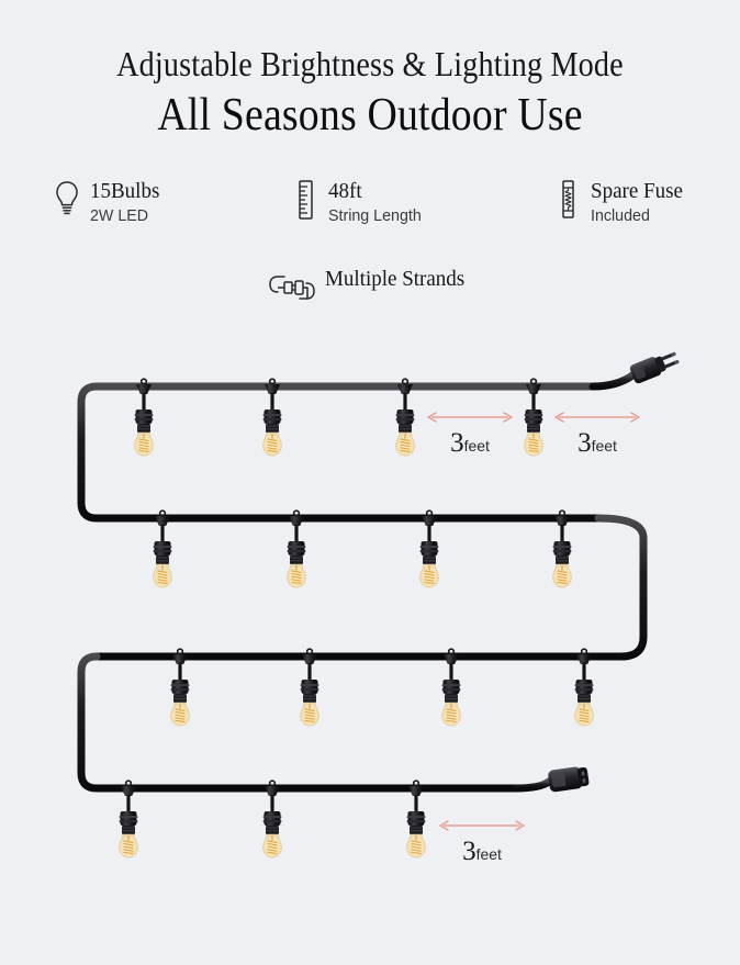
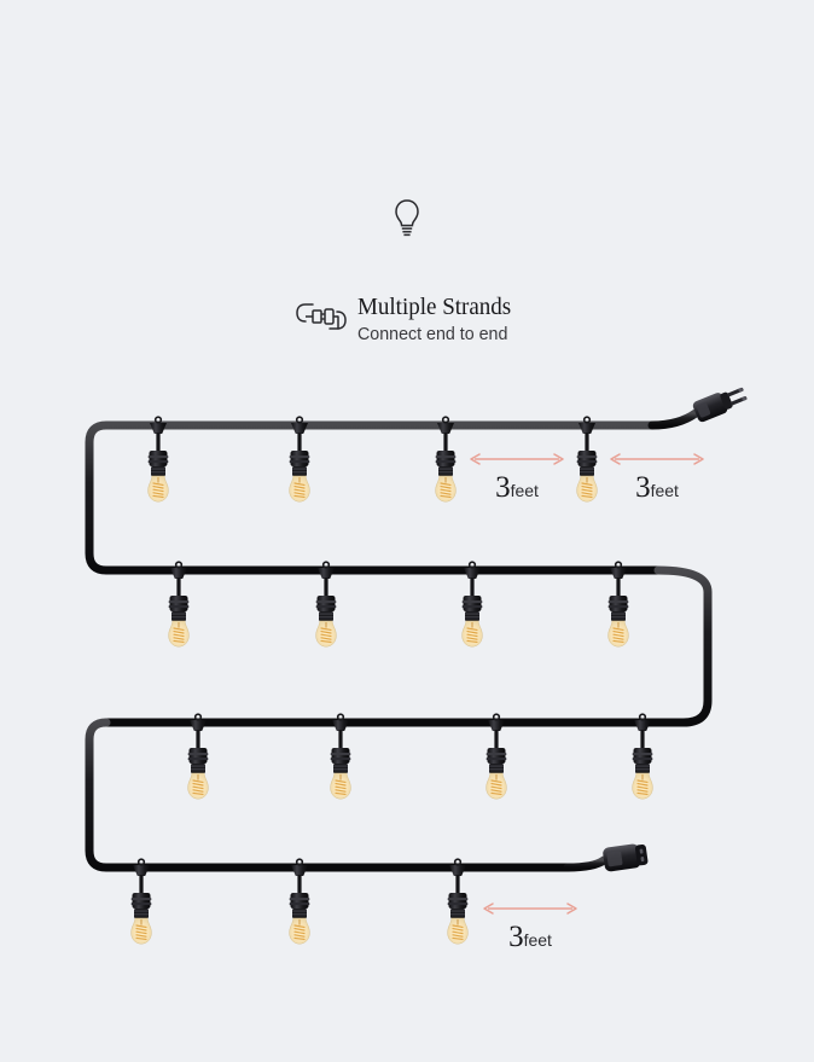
- Adjustable Brightness & Lighting Mode
- All Seasons Outdoor Use
- 15Bulbs
- 2W LED
- 48ft
- String Length
- Spare Fuse
- Included
  Multiple Strands
+ Connect end to end
  3feet
  3feet
  3feet
